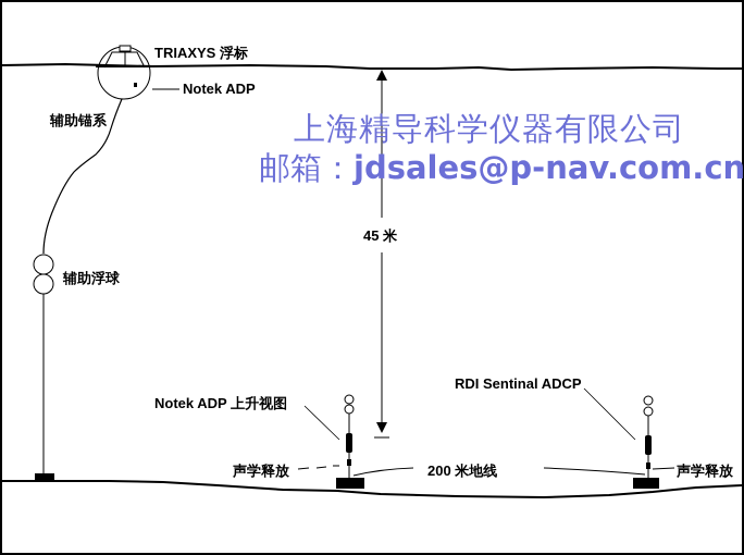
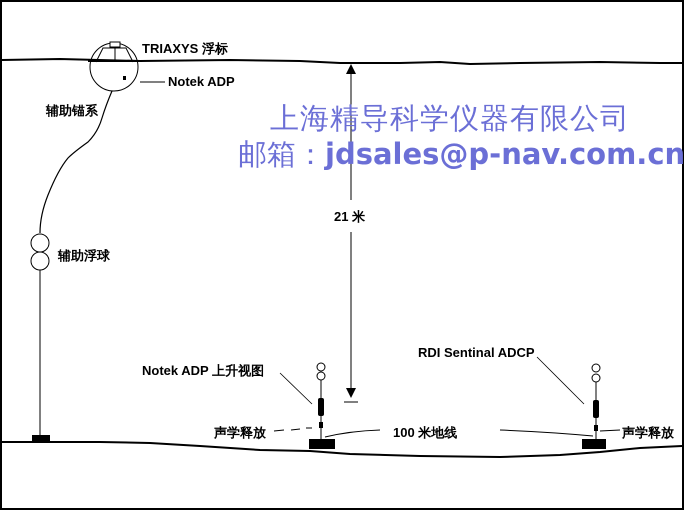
  TRIAXYS 浮标
  Notek ADP
  辅助锚系
  辅助浮球
- 45 米
+ 21 米
  Notek ADP 上升视图
  RDI Sentinal ADCP
  声学释放
- 200 米地线
+ 100 米地线
  声学释放
  上海精导科学仪器有限公司
  邮箱：jdsales@p-nav.com.cn
